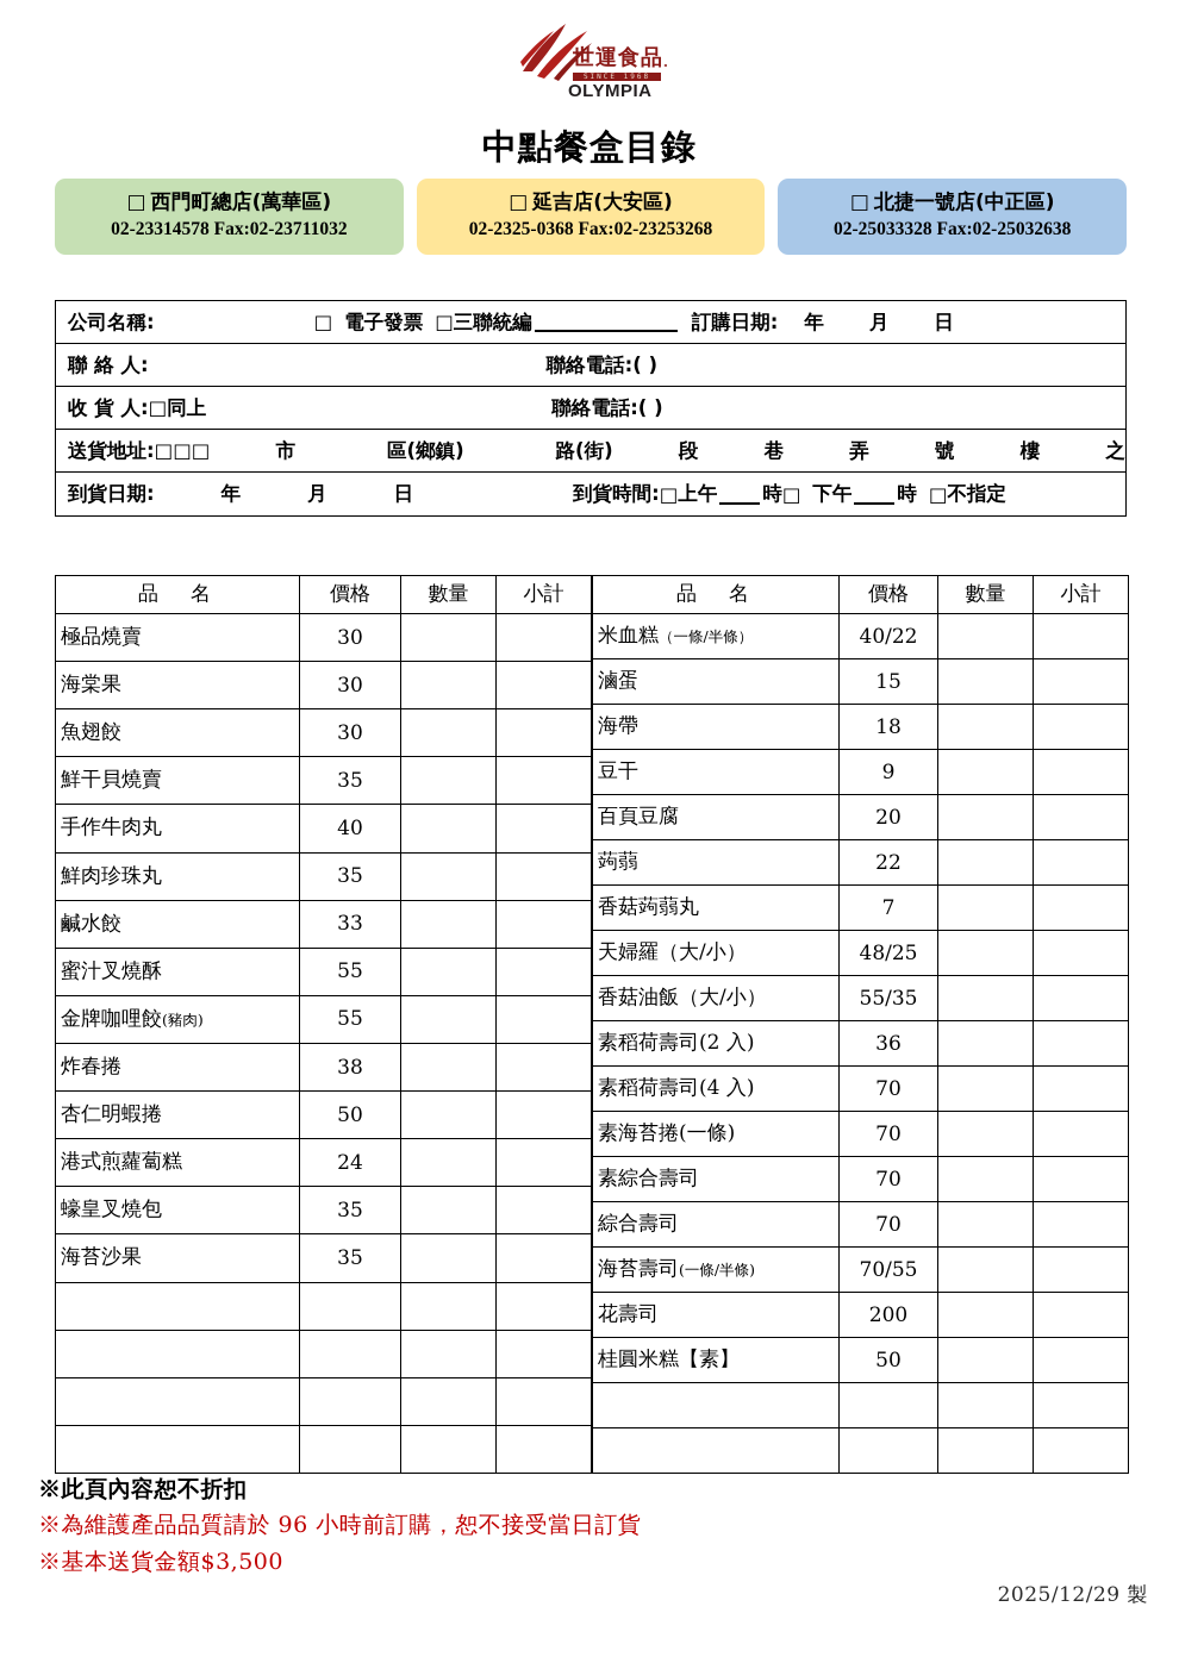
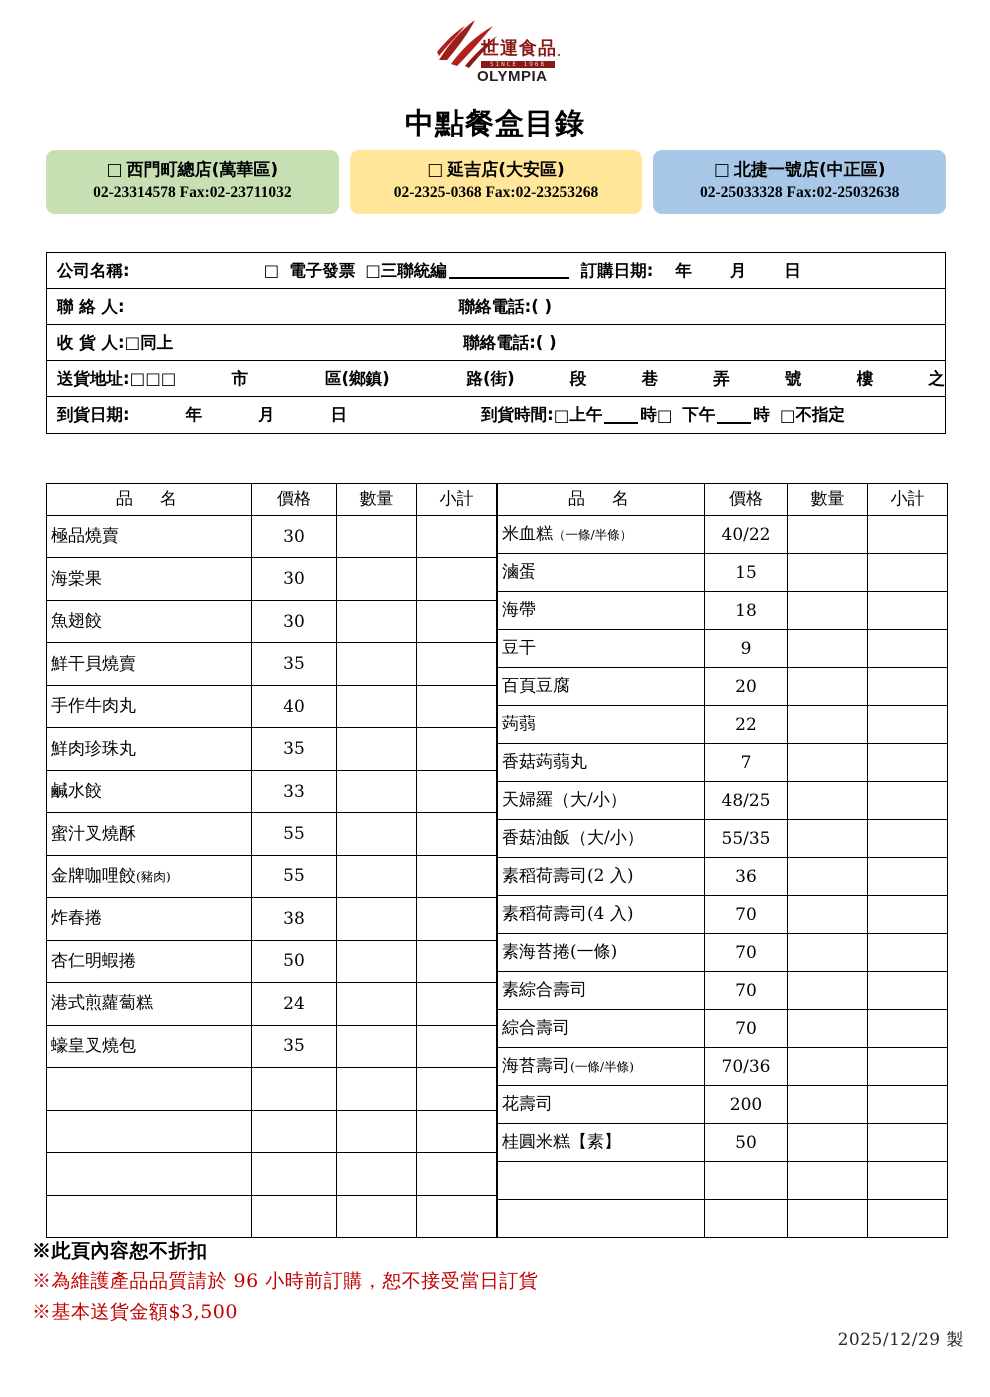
  世運食品。
  OLYMPIA
  中點餐盒目錄
  □ 西門町總店(萬華區)
  02-23314578 Fax:02-23711032
  □ 延吉店(大安區)
  02-2325-0368 Fax:02-23253268
  □ 北捷一號店(中正區)
  02-25033328 Fax:02-25032638
  公司名稱:
  □
  電子發票
  □
  三聯統編
  訂購日期:
  年
  月
  日
  聯 絡 人:
  聯絡電話:( )
  收 貨 人:
  □
  同上
  聯絡電話:( )
  送貨地址:
  □□□
  市
  區(鄉鎮)
  路(街)
  段
  巷
  弄
  號
  樓
  之
  到貨日期:
  年
  月
  日
  到貨時間:
  □
  上午
  時
  □
  下午
  時
  □
  不指定
  品 名	價格	數量	小計
  極品燒賣	30
  海棠果	30
  魚翅餃	30
  鮮干貝燒賣	35
  手作牛肉丸	40
  鮮肉珍珠丸	35
  鹹水餃	33
  蜜汁叉燒酥	55
  金牌咖哩餃(豬肉)	55
  炸春捲	38
  杏仁明蝦捲	50
  港式煎蘿蔔糕	24
  蠔皇叉燒包	35
- 海苔沙果	35
  品 名	價格	數量	小計
  米血糕（一條/半條）	40/22
  滷蛋	15
  海帶	18
  豆干	9
  百頁豆腐	20
  蒟蒻	22
  香菇蒟蒻丸	7
  天婦羅（大/小）	48/25
  香菇油飯（大/小）	55/35
  素稻荷壽司(2 入)	36
  素稻荷壽司(4 入)	70
  素海苔捲(一條)	70
  素綜合壽司	70
  綜合壽司	70
- 海苔壽司(一條/半條)	70/55
+ 海苔壽司(一條/半條)	70/36
  花壽司	200
  桂圓米糕【素】	50
  ※此頁內容恕不折扣
  ※為維護產品品質請於 96 小時前訂購，恕不接受當日訂貨
  ※基本送貨金額$3,500
  2025/12/29 製
